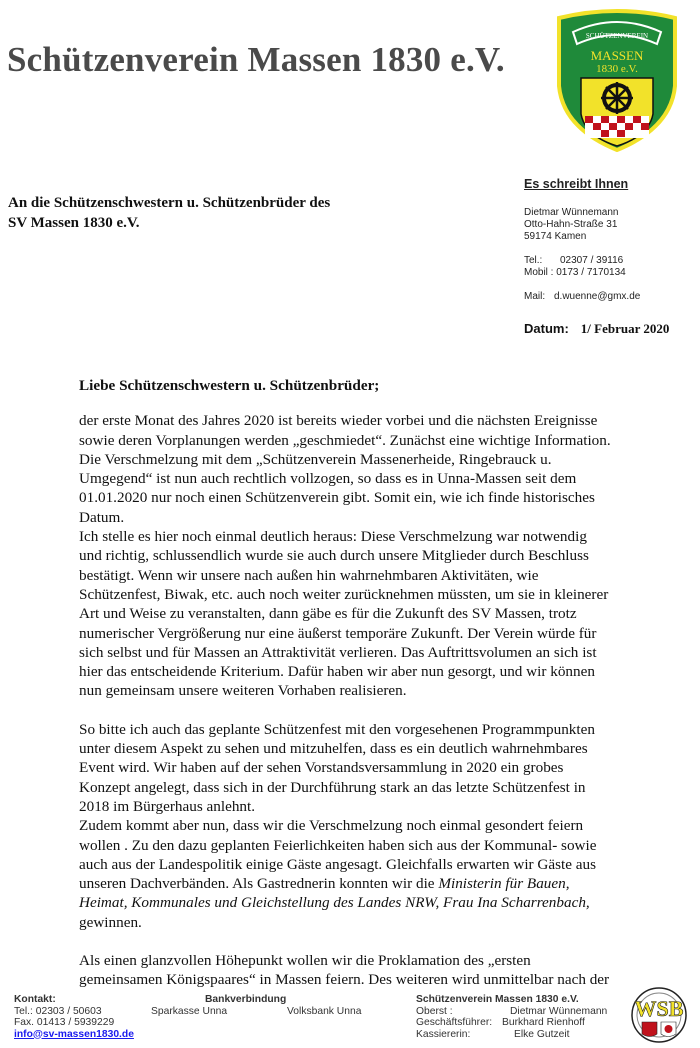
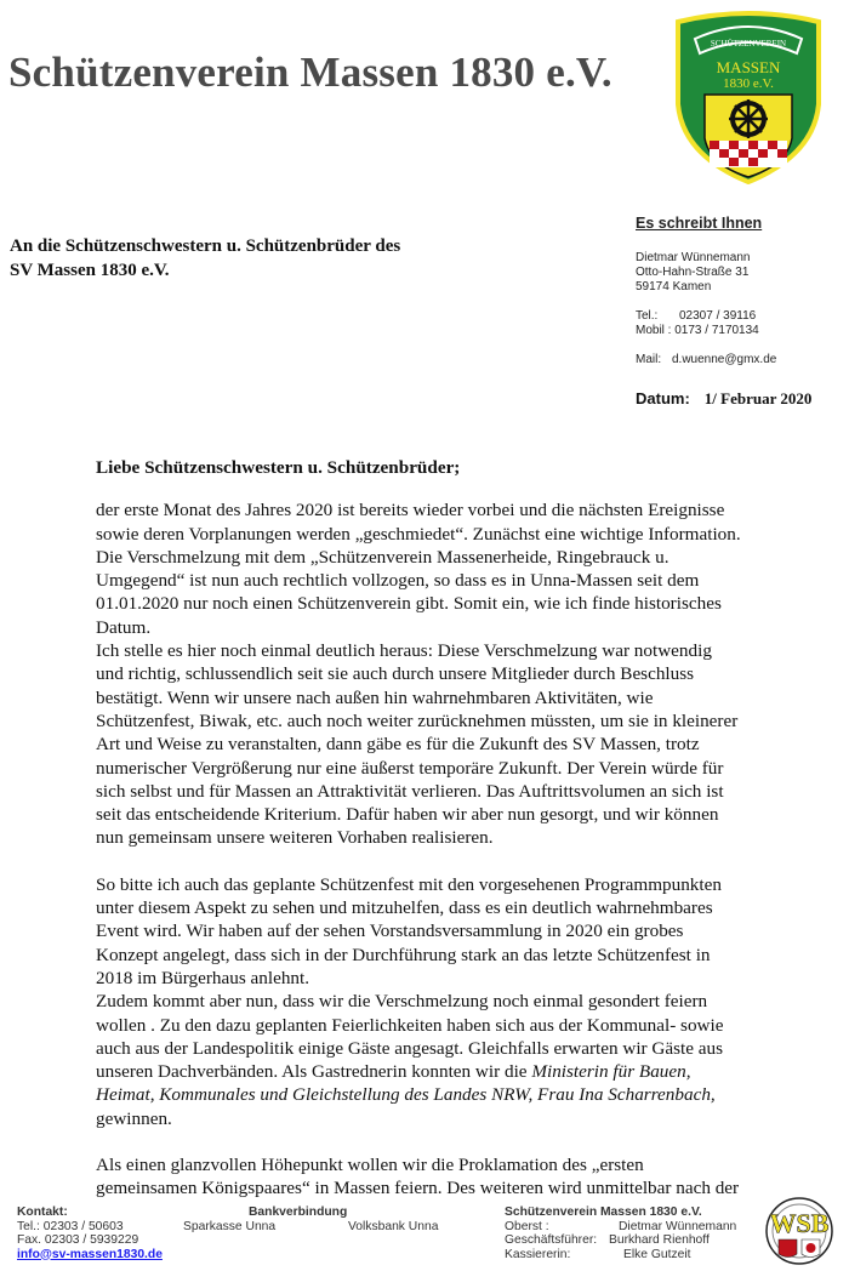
  Schützenverein Massen 1830 e.V.
  SCHÜTZENVEREIN
  MASSEN
  1830 e.V.
  An die Schützenschwestern u. Schützenbrüder des
  SV Massen 1830 e.V.
  Es schreibt Ihnen
  Dietmar Wünnemann
  Otto-Hahn-Straße 31
  59174 Kamen
  Tel.: 02307 / 39116
  Mobil : 0173 / 7170134
  Mail: d.wuenne@gmx.de
  Datum: 1/ Februar 2020
  Liebe Schützenschwestern u. Schützenbrüder;
  der erste Monat des Jahres 2020 ist bereits wieder vorbei und die nächsten Ereignisse
  sowie deren Vorplanungen werden „geschmiedet“. Zunächst eine wichtige Information.
  Die Verschmelzung mit dem „Schützenverein Massenerheide, Ringebrauck u.
  Umgegend“ ist nun auch rechtlich vollzogen, so dass es in Unna-Massen seit dem
  01.01.2020 nur noch einen Schützenverein gibt. Somit ein, wie ich finde historisches
  Datum.
  Ich stelle es hier noch einmal deutlich heraus: Diese Verschmelzung war notwendig
- und richtig, schlussendlich wurde sie auch durch unsere Mitglieder durch Beschluss
+ und richtig, schlussendlich seit sie auch durch unsere Mitglieder durch Beschluss
  bestätigt. Wenn wir unsere nach außen hin wahrnehmbaren Aktivitäten, wie
  Schützenfest, Biwak, etc. auch noch weiter zurücknehmen müssten, um sie in kleinerer
  Art und Weise zu veranstalten, dann gäbe es für die Zukunft des SV Massen, trotz
  numerischer Vergrößerung nur eine äußerst temporäre Zukunft. Der Verein würde für
  sich selbst und für Massen an Attraktivität verlieren. Das Auftrittsvolumen an sich ist
- hier das entscheidende Kriterium. Dafür haben wir aber nun gesorgt, und wir können
+ seit das entscheidende Kriterium. Dafür haben wir aber nun gesorgt, und wir können
  nun gemeinsam unsere weiteren Vorhaben realisieren.
  So bitte ich auch das geplante Schützenfest mit den vorgesehenen Programmpunkten
  unter diesem Aspekt zu sehen und mitzuhelfen, dass es ein deutlich wahrnehmbares
  Event wird. Wir haben auf der sehen Vorstandsversammlung in 2020 ein grobes
  Konzept angelegt, dass sich in der Durchführung stark an das letzte Schützenfest in
  2018 im Bürgerhaus anlehnt.
  Zudem kommt aber nun, dass wir die Verschmelzung noch einmal gesondert feiern
  wollen . Zu den dazu geplanten Feierlichkeiten haben sich aus der Kommunal- sowie
  auch aus der Landespolitik einige Gäste angesagt. Gleichfalls erwarten wir Gäste aus
  unseren Dachverbänden. Als Gastrednerin konnten wir die Ministerin für Bauen,
  Heimat, Kommunales und Gleichstellung des Landes NRW, Frau Ina Scharrenbach,
  gewinnen.
  Als einen glanzvollen Höhepunkt wollen wir die Proklamation des „ersten
  gemeinsamen Königspaares“ in Massen feiern. Des weiteren wird unmittelbar nach der
  Kontakt:
  Tel.: 02303 / 50603
- Fax. 01413 / 5939229
+ Fax. 02303 / 5939229
  info@sv-massen1830.de
  Bankverbindung
  Sparkasse Unna
  Volksbank Unna
  Schützenverein Massen 1830 e.V.
  Oberst : Dietmar Wünnemann
  Geschäftsführer: Burkhard Rienhoff
  Kassiererin: Elke Gutzeit
  WSB
